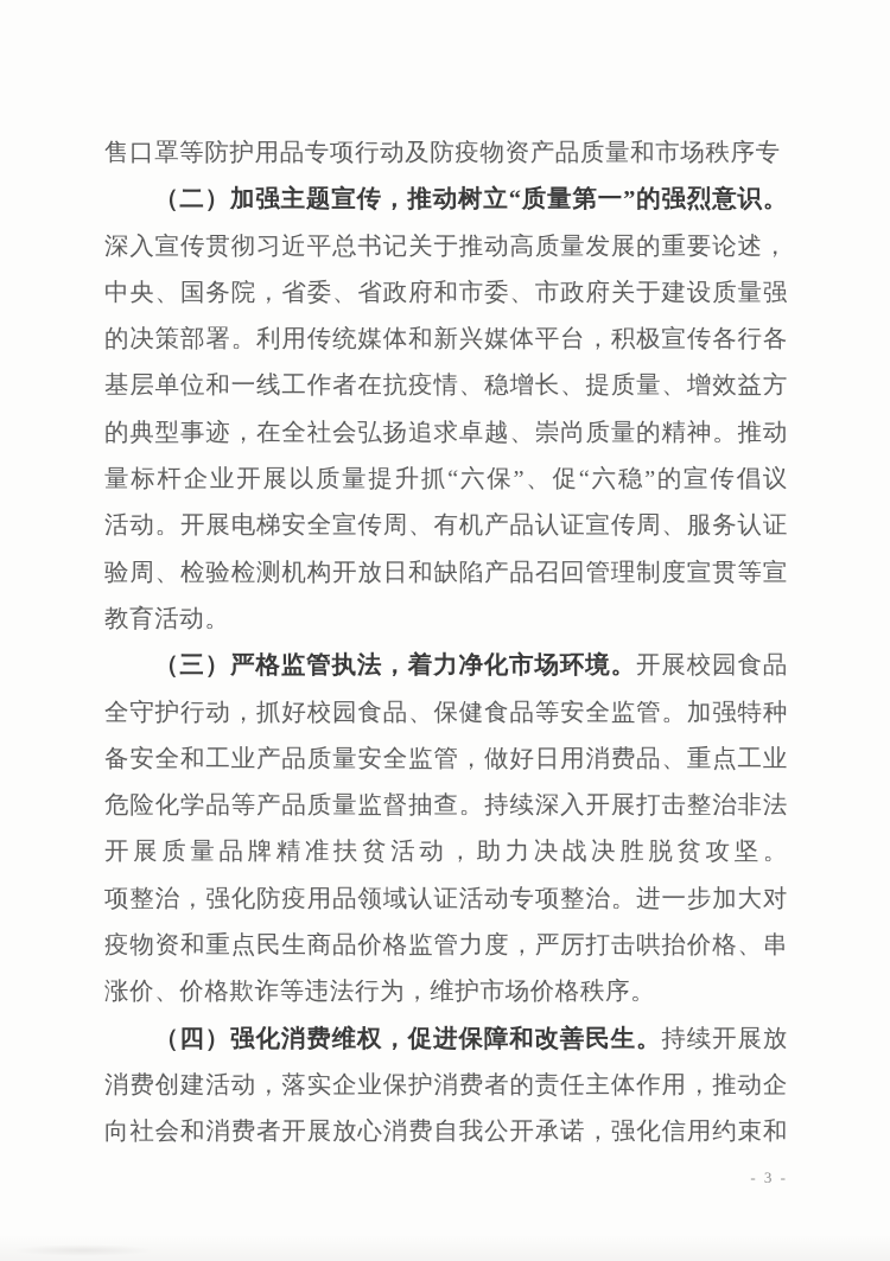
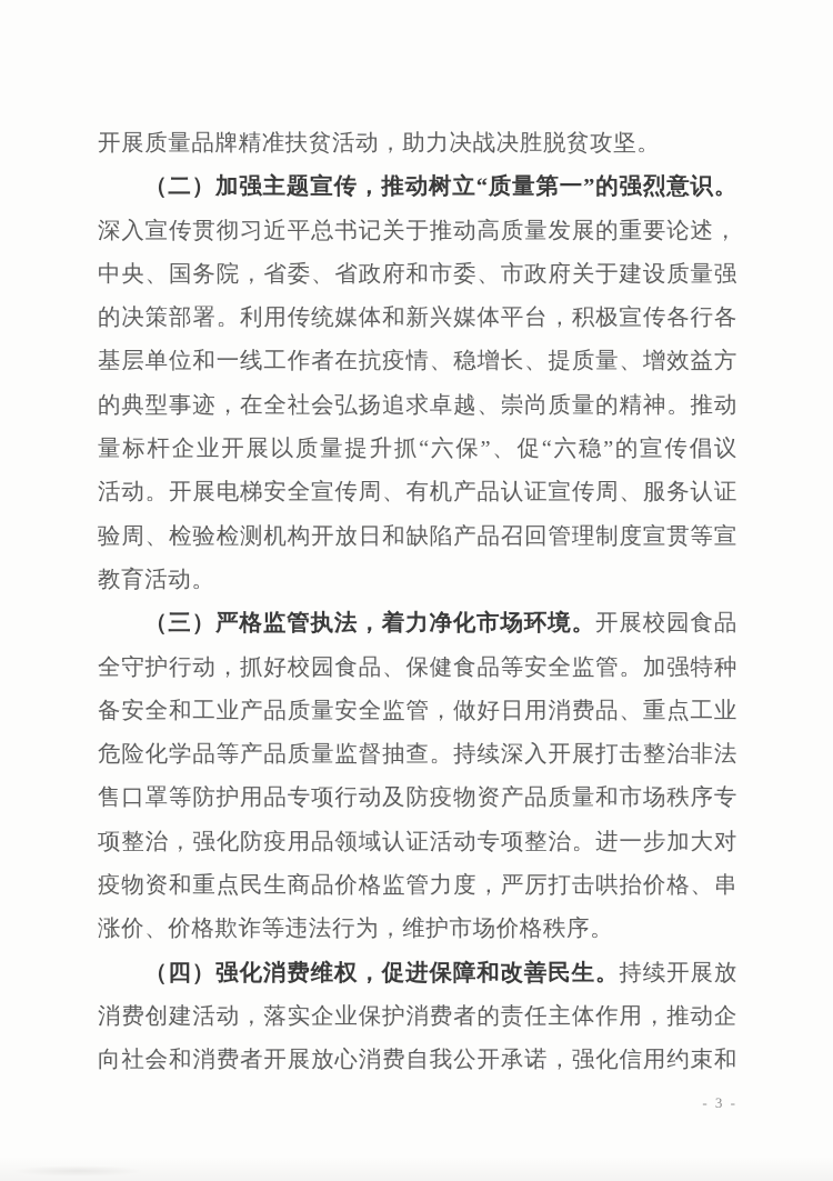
- 售口罩等防护用品专项行动及防疫物资产品质量和市场秩序专
+ 开展质量品牌精准扶贫活动，助力决战决胜脱贫攻坚。
  （二）加强主题宣传，推动树立“质量第一”的强烈意识。
  深入宣传贯彻习近平总书记关于推动高质量发展的重要论述，
  中央、国务院，省委、省政府和市委、市政府关于建设质量强
  的决策部署。利用传统媒体和新兴媒体平台，积极宣传各行各
  基层单位和一线工作者在抗疫情、稳增长、提质量、增效益方
  的典型事迹，在全社会弘扬追求卓越、崇尚质量的精神。推动
  量标杆企业开展以质量提升抓“六保”、促“六稳”的宣传倡议
  活动。开展电梯安全宣传周、有机产品认证宣传周、服务认证
  验周、检验检测机构开放日和缺陷产品召回管理制度宣贯等宣
  教育活动。
  （三）严格监管执法，着力净化市场环境。开展校园食品
  全守护行动，抓好校园食品、保健食品等安全监管。加强特种
  备安全和工业产品质量安全监管，做好日用消费品、重点工业
  危险化学品等产品质量监督抽查。持续深入开展打击整治非法
- 开展质量品牌精准扶贫活动，助力决战决胜脱贫攻坚。
+ 售口罩等防护用品专项行动及防疫物资产品质量和市场秩序专
  项整治，强化防疫用品领域认证活动专项整治。进一步加大对
  疫物资和重点民生商品价格监管力度，严厉打击哄抬价格、串
  涨价、价格欺诈等违法行为，维护市场价格秩序。
  （四）强化消费维权，促进保障和改善民生。持续开展放
  消费创建活动，落实企业保护消费者的责任主体作用，推动企
  向社会和消费者开展放心消费自我公开承诺，强化信用约束和
  - 3 -
